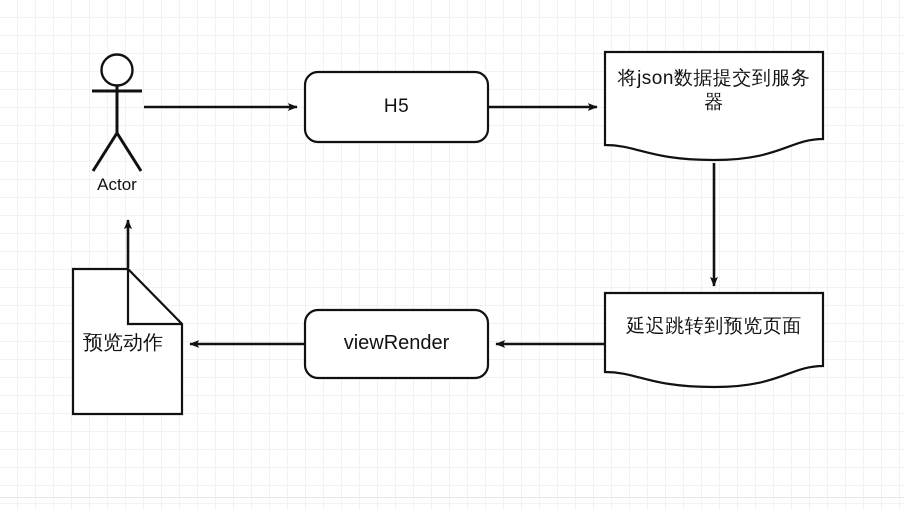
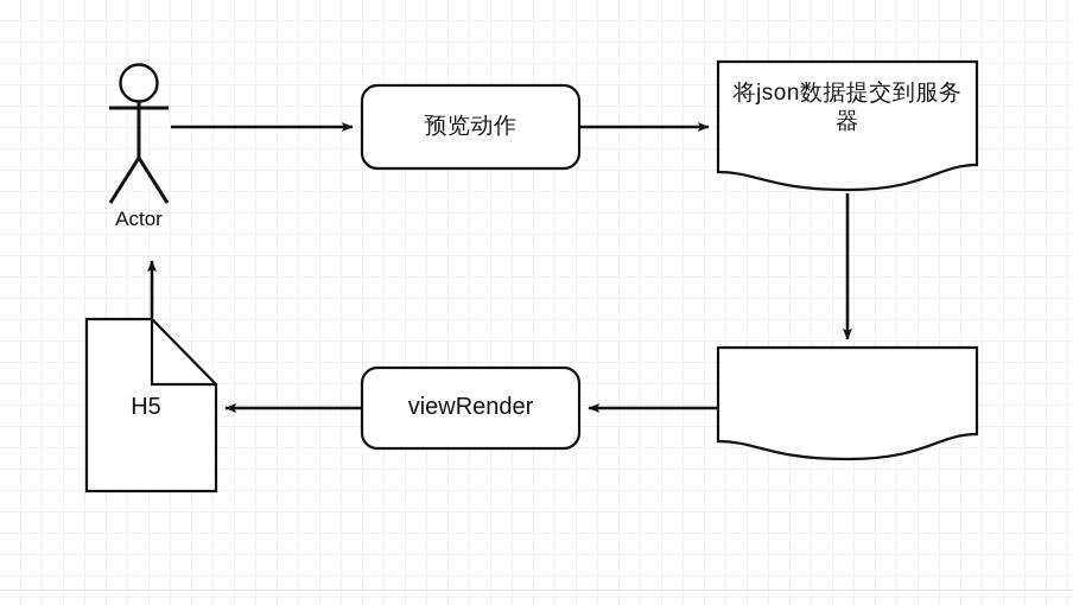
  Actor
- H5
+ 预览动作
  将json数据提交到服务器
- 延迟跳转到预览页面
  viewRender
- 预览动作
+ H5
